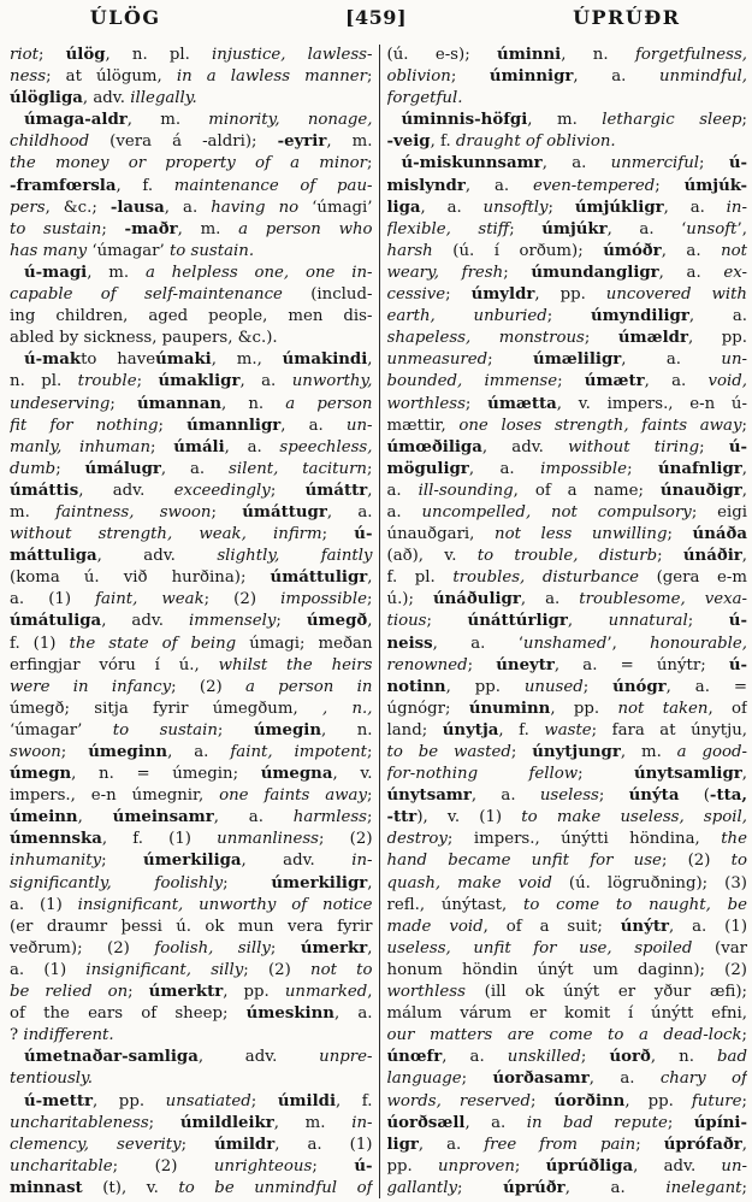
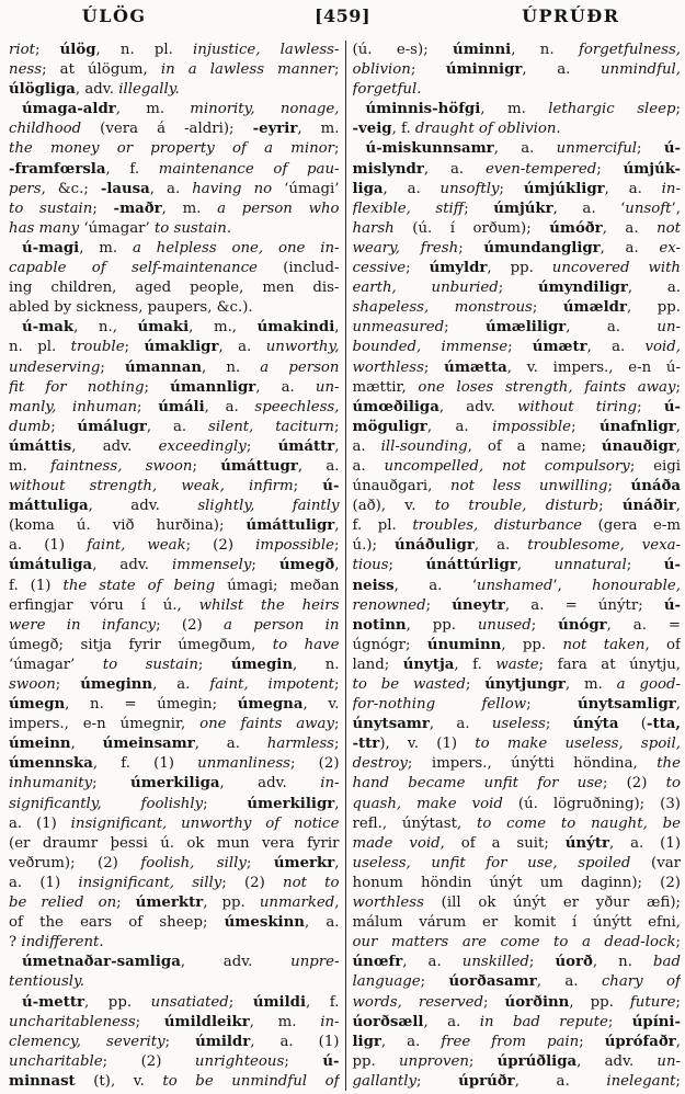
  ÚLÖG
  [459]
  ÚPRÚÐR
  riot; úlög, n. pl. injustice, lawless-
  ness; at úlögum, in a lawless manner;
  úlögliga, adv. illegally.
  úmaga-aldr, m. minority, nonage,
  childhood (vera á -aldri); -eyrir, m.
  the money or property of a minor;
  -framfœrsla, f. maintenance of pau-
  pers, &c.; -lausa, a. having no ‘úmagi’
  to sustain; -maðr, m. a person who
  has many ‘úmagar’ to sustain.
  ú-magi, m. a helpless one, one in-
  capable of self-maintenance (includ-
  ing children, aged people, men dis-
  abled by sickness, paupers, &c.).
- ú-makto haveúmaki, m., úmakindi,
+ ú-mak, n., úmaki, m., úmakindi,
  n. pl. trouble; úmakligr, a. unworthy,
  undeserving; úmannan, n. a person
  fit for nothing; úmannligr, a. un-
  manly, inhuman; úmáli, a. speechless,
  dumb; úmálugr, a. silent, taciturn;
  úmáttis, adv. exceedingly; úmáttr,
  m. faintness, swoon; úmáttugr, a.
  without strength, weak, infirm; ú-
  máttuliga, adv. slightly, faintly
  (koma ú. við hurðina); úmáttuligr,
  a. (1) faint, weak; (2) impossible;
  úmátuliga, adv. immensely; úmegð,
  f. (1) the state of being úmagi; meðan
  erfingjar vóru í ú., whilst the heirs
  were in infancy; (2) a person in
- úmegð; sitja fyrir úmegðum, , n.,
+ úmegð; sitja fyrir úmegðum, to have
  ‘úmagar’ to sustain; úmegin, n.
  swoon; úmeginn, a. faint, impotent;
  úmegn, n. = úmegin; úmegna, v.
  impers., e-n úmegnir, one faints away;
  úmeinn, úmeinsamr, a. harmless;
  úmennska, f. (1) unmanliness; (2)
  inhumanity; úmerkiliga, adv. in-
  significantly, foolishly; úmerkiligr,
  a. (1) insignificant, unworthy of notice
  (er draumr þessi ú. ok mun vera fyrir
  veðrum); (2) foolish, silly; úmerkr,
  a. (1) insignificant, silly; (2) not to
  be relied on; úmerktr, pp. unmarked,
  of the ears of sheep; úmeskinn, a.
  ? indifferent.
  úmetnaðar-samliga, adv. unpre-
  tentiously.
  ú-mettr, pp. unsatiated; úmildi, f.
  uncharitableness; úmildleikr, m. in-
  clemency, severity; úmildr, a. (1)
  uncharitable; (2) unrighteous; ú-
  minnast (t), v. to be unmindful of
  (ú. e-s); úminni, n. forgetfulness,
  oblivion; úminnigr, a. unmindful,
  forgetful.
  úminnis-höfgi, m. lethargic sleep;
  -veig, f. draught of oblivion.
  ú-miskunnsamr, a. unmerciful; ú-
  mislyndr, a. even-tempered; úmjúk-
  liga, a. unsoftly; úmjúkligr, a. in-
  flexible, stiff; úmjúkr, a. ‘unsoft’,
  harsh (ú. í orðum); úmóðr, a. not
  weary, fresh; úmundangligr, a. ex-
  cessive; úmyldr, pp. uncovered with
  earth, unburied; úmyndiligr, a.
  shapeless, monstrous; úmældr, pp.
  unmeasured; úmæliligr, a. un-
  bounded, immense; úmætr, a. void,
  worthless; úmætta, v. impers., e-n ú-
  mættir, one loses strength, faints away;
  úmœðiliga, adv. without tiring; ú-
  möguligr, a. impossible; únafnligr,
  a. ill-sounding, of a name; únauðigr,
  a. uncompelled, not compulsory; eigi
  únauðgari, not less unwilling; únáða
  (að), v. to trouble, disturb; únáðir,
  f. pl. troubles, disturbance (gera e-m
  ú.); únáðuligr, a. troublesome, vexa-
  tious; únáttúrligr, unnatural; ú-
  neiss, a. ‘unshamed’, honourable,
  renowned; úneytr, a. = únýtr; ú-
  notinn, pp. unused; únógr, a. =
  úgnógr; únuminn, pp. not taken, of
  land; únytja, f. waste; fara at únytju,
  to be wasted; únytjungr, m. a good-
  for-nothing fellow; únytsamligr,
  únytsamr, a. useless; únýta (-tta,
  -ttr), v. (1) to make useless, spoil,
  destroy; impers., únýtti höndina, the
  hand became unfit for use; (2) to
  quash, make void (ú. lögruðning); (3)
  refl., únýtast, to come to naught, be
  made void, of a suit; únýtr, a. (1)
  useless, unfit for use, spoiled (var
  honum höndin únýt um daginn); (2)
  worthless (ill ok únýt er yður æfi);
  málum várum er komit í únýtt efni,
  our matters are come to a dead-lock;
  únœfr, a. unskilled; úorð, n. bad
  language; úorðasamr, a. chary of
  words, reserved; úorðinn, pp. future;
  úorðsæll, a. in bad repute; úpíni-
  ligr, a. free from pain; úprófaðr,
  pp. unproven; úprúðliga, adv. un-
  gallantly; úprúðr, a. inelegant;
